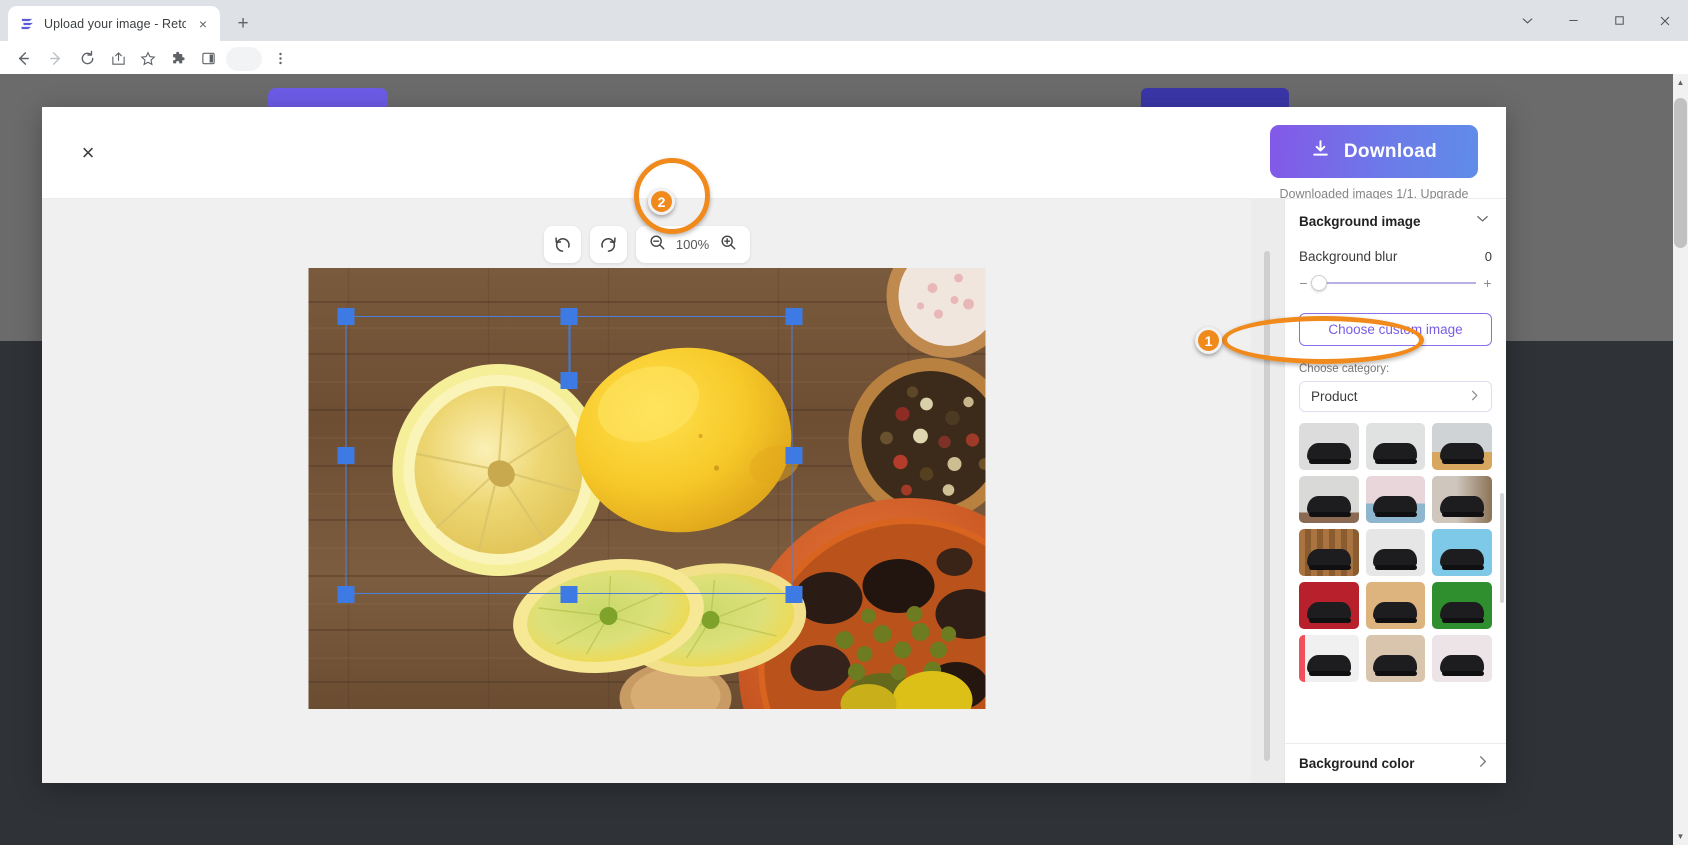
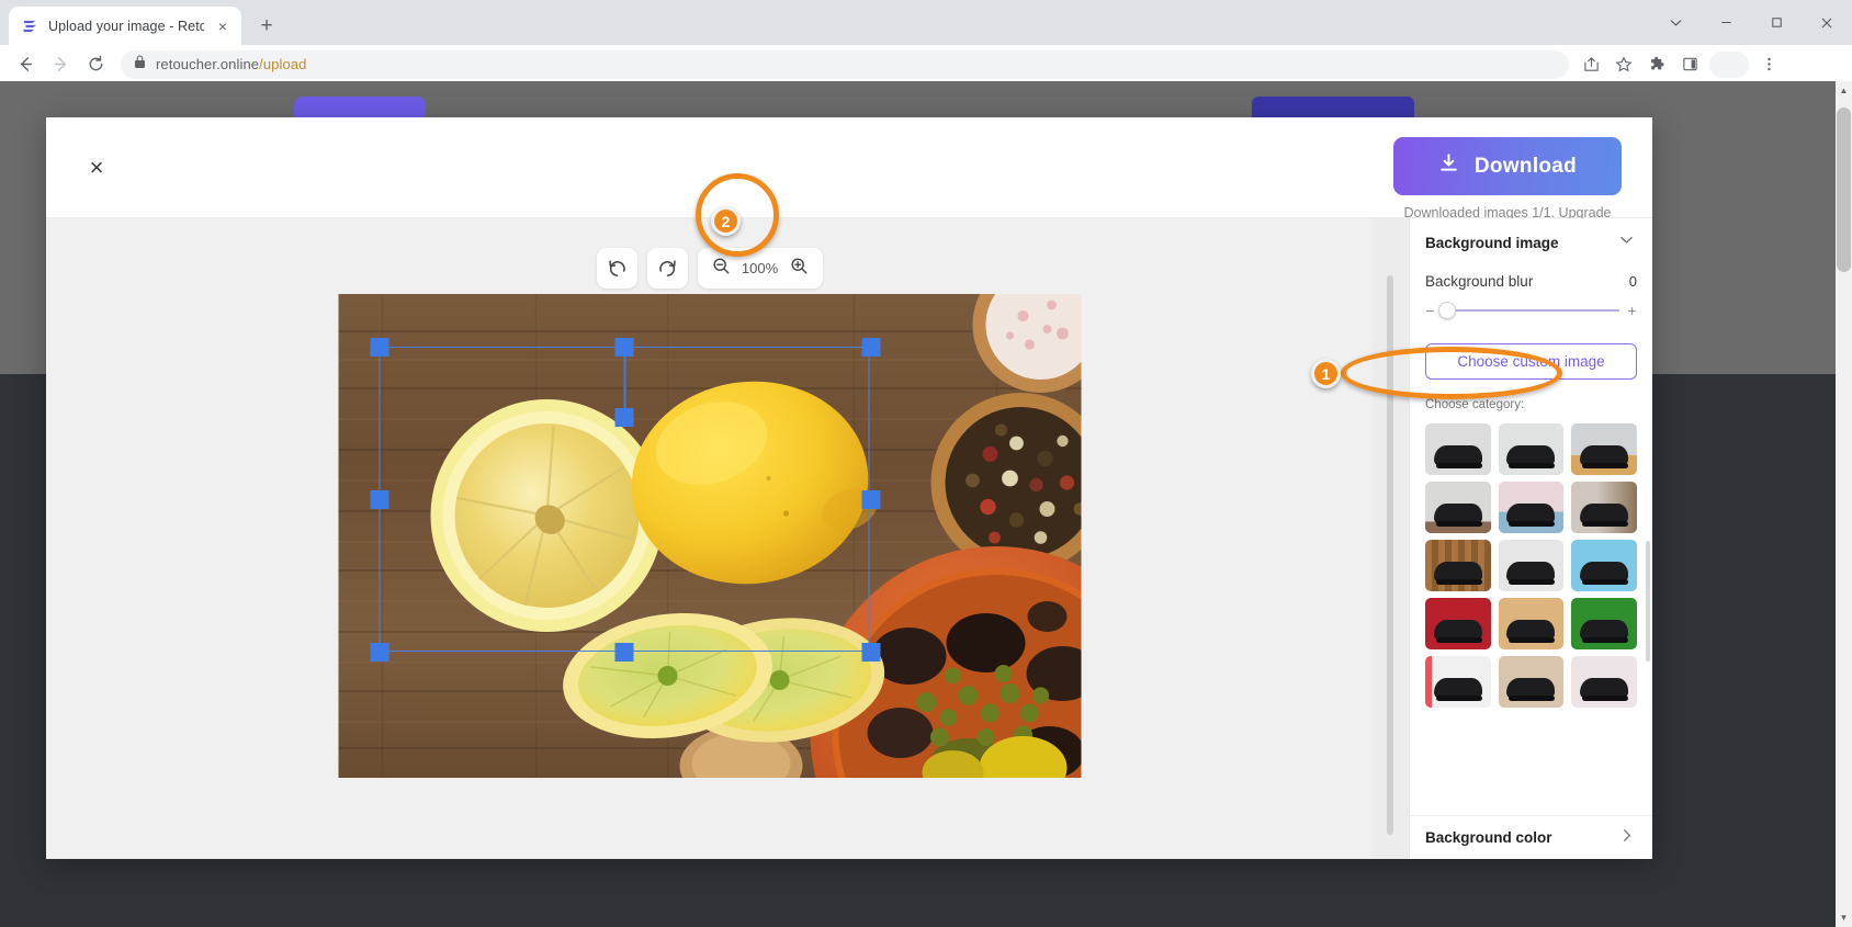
  Upload your image - Reto
  ×
  +
+ retoucher.online/upload
  ×
  Download
  Downloaded images 1/1. Upgrade
  100%
  Background image
  Background blur
  0
  −
  +
  Choose custom image
  Choose category:
- Product
  Background color
  2
  1
  ▲
  ▼
